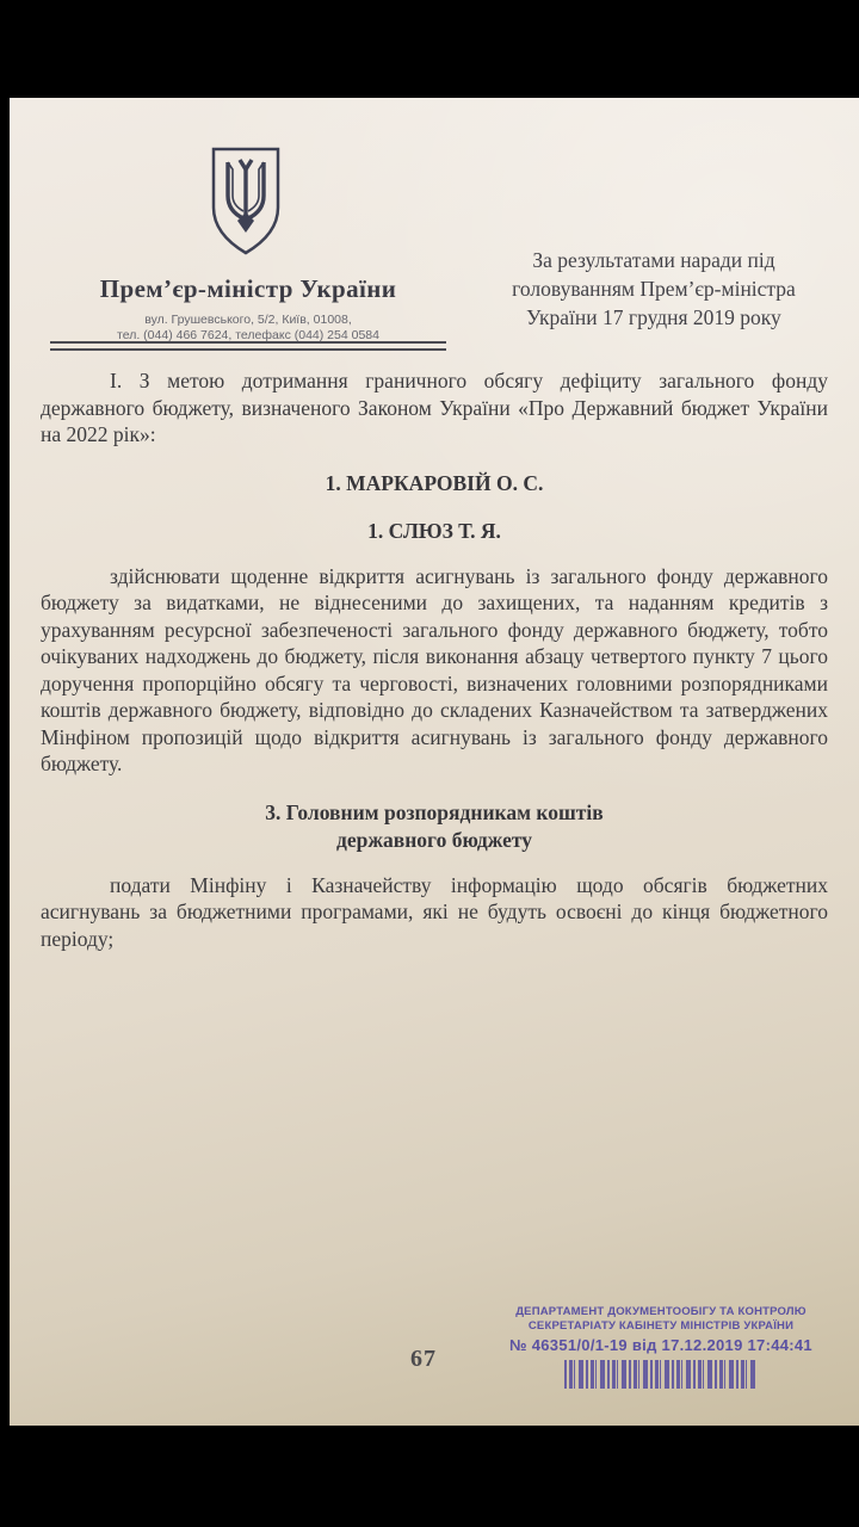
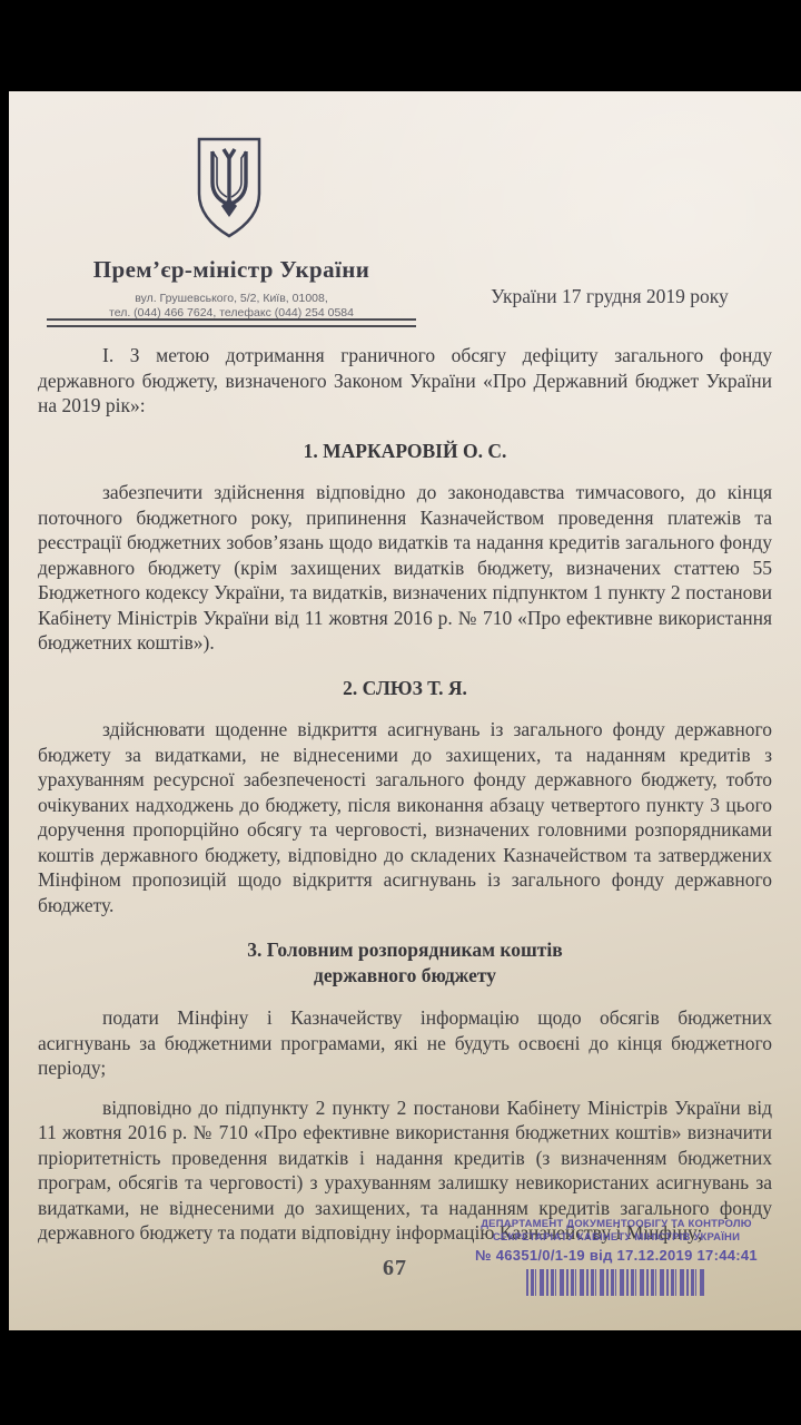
  Прем’єр-міністр України
  вул. Грушевського, 5/2, Київ, 01008,
  тел. (044) 466 7624, телефакс (044) 254 0584
- За результатами наради під
- головуванням Прем’єр-міністра
  України 17 грудня 2019 року
- І. З метою дотримання граничного обсягу дефіциту загального фонду державного бюджету, визначеного Законом України «Про Державний бюджет України на 2022 рік»:
+ І. З метою дотримання граничного обсягу дефіциту загального фонду державного бюджету, визначеного Законом України «Про Державний бюджет України на 2019 рік»:
  1. МАРКАРОВІЙ О. С.
+ забезпечити здійснення відповідно до законодавства тимчасового, до кінця поточного бюджетного року, припинення Казначейством проведення платежів та реєстрації бюджетних зобов’язань щодо видатків та надання кредитів загального фонду державного бюджету (крім захищених видатків бюджету, визначених статтею 55 Бюджетного кодексу України, та видатків, визначених підпунктом 1 пункту 2 постанови Кабінету Міністрів України від 11 жовтня 2016 р. № 710 «Про ефективне використання бюджетних коштів»).
- 1. СЛЮЗ Т. Я.
+ 2. СЛЮЗ Т. Я.
- здійснювати щоденне відкриття асигнувань із загального фонду державного бюджету за видатками, не віднесеними до захищених, та наданням кредитів з урахуванням ресурсної забезпеченості загального фонду державного бюджету, тобто очікуваних надходжень до бюджету, після виконання абзацу четвертого пункту 7 цього доручення пропорційно обсягу та черговості, визначених головними розпорядниками коштів державного бюджету, відповідно до складених Казначейством та затверджених Мінфіном пропозицій щодо відкриття асигнувань із загального фонду державного бюджету.
+ здійснювати щоденне відкриття асигнувань із загального фонду державного бюджету за видатками, не віднесеними до захищених, та наданням кредитів з урахуванням ресурсної забезпеченості загального фонду державного бюджету, тобто очікуваних надходжень до бюджету, після виконання абзацу четвертого пункту 3 цього доручення пропорційно обсягу та черговості, визначених головними розпорядниками коштів державного бюджету, відповідно до складених Казначейством та затверджених Мінфіном пропозицій щодо відкриття асигнувань із загального фонду державного бюджету.
  3. Головним розпорядникам коштів
  державного бюджету
  подати Мінфіну і Казначейству інформацію щодо обсягів бюджетних асигнувань за бюджетними програмами, які не будуть освоєні до кінця бюджетного періоду;
+ відповідно до підпункту 2 пункту 2 постанови Кабінету Міністрів України від 11 жовтня 2016 р. № 710 «Про ефективне використання бюджетних коштів» визначити пріоритетність проведення видатків і надання кредитів (з визначенням бюджетних програм, обсягів та черговості) з урахуванням залишку невикористаних асигнувань за видатками, не віднесеними до захищених, та наданням кредитів загального фонду державного бюджету та подати відповідну інформацію Казначейству і Мінфіну;
  ДЕПАРТАМЕНТ ДОКУМЕНТООБІГУ ТА КОНТРОЛЮ
  СЕКРЕТАРІАТУ КАБІНЕТУ МІНІСТРІВ УКРАЇНИ
  № 46351/0/1-19 від 17.12.2019 17:44:41
  67
